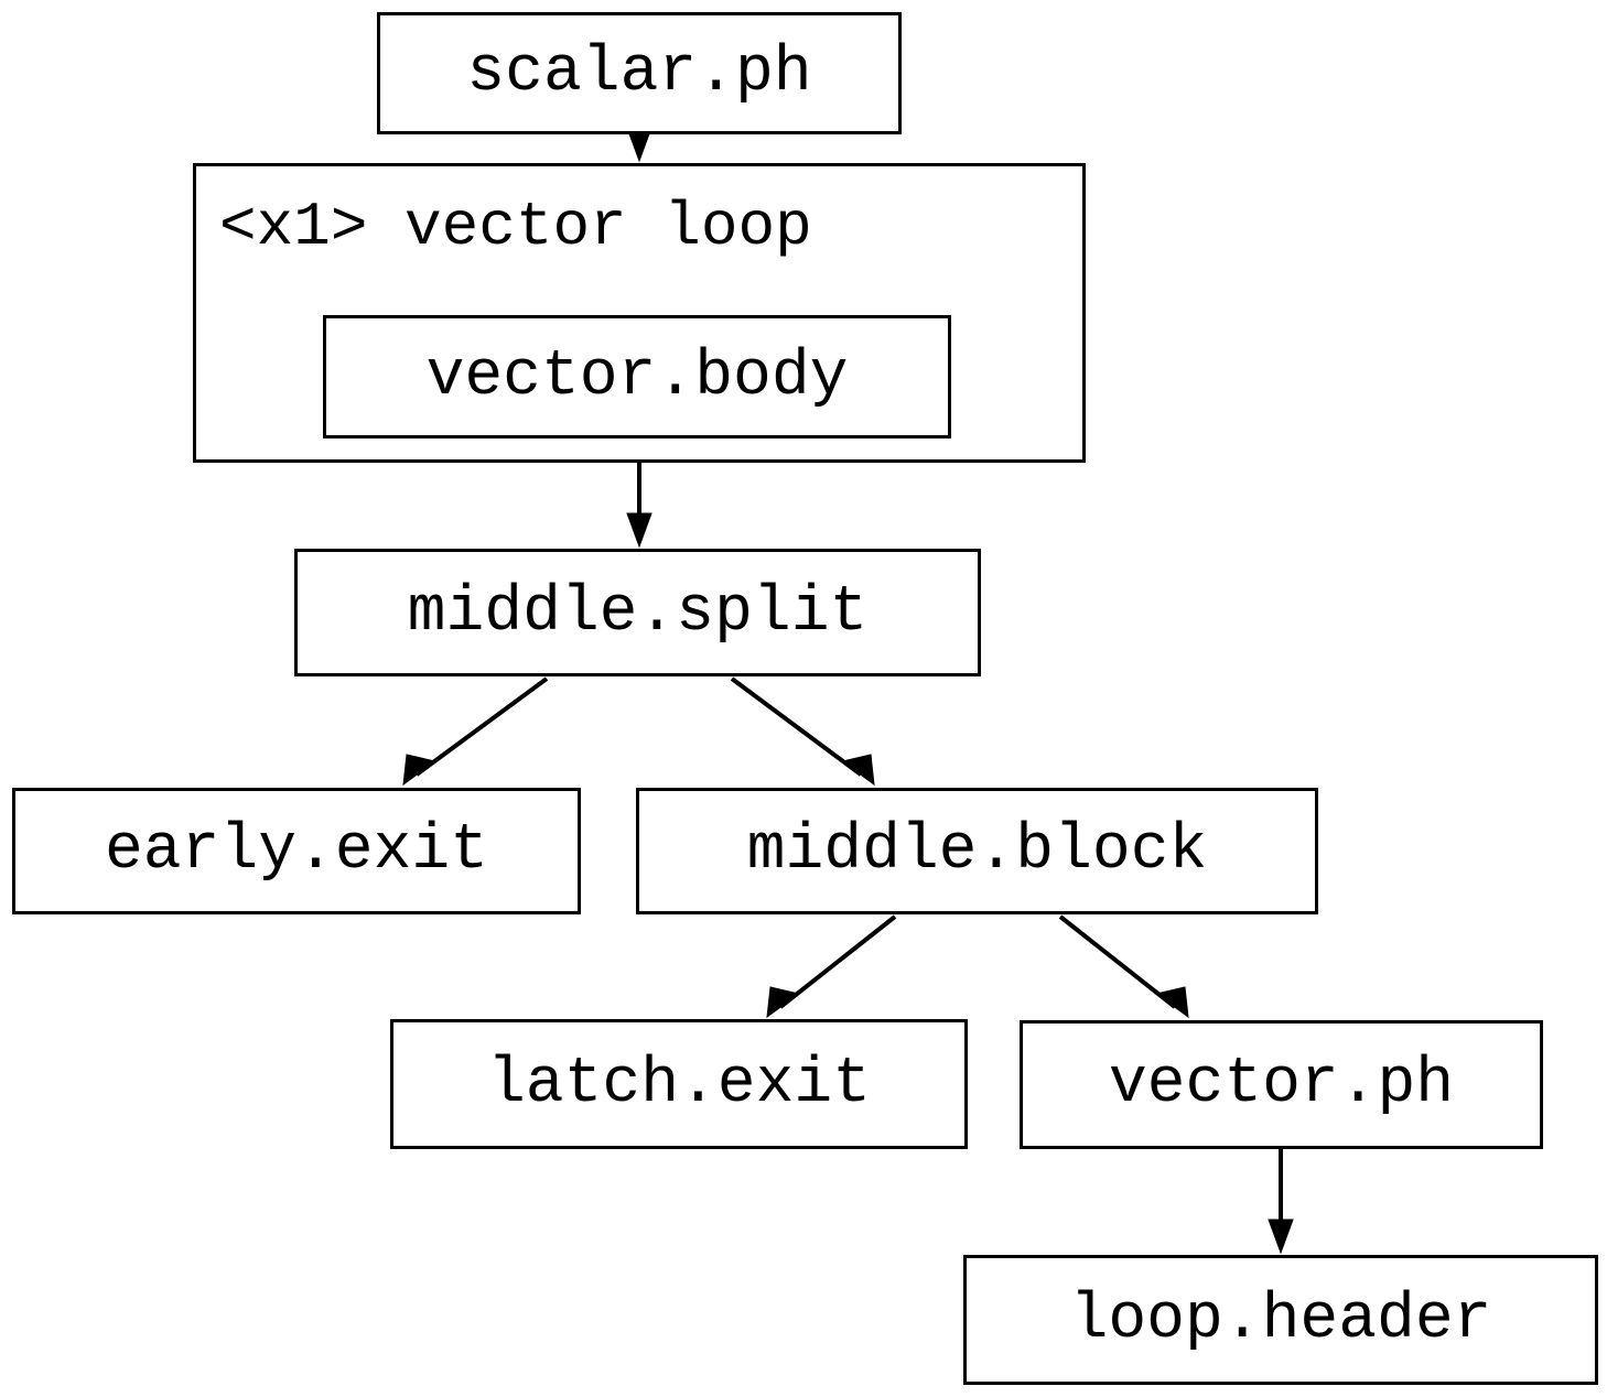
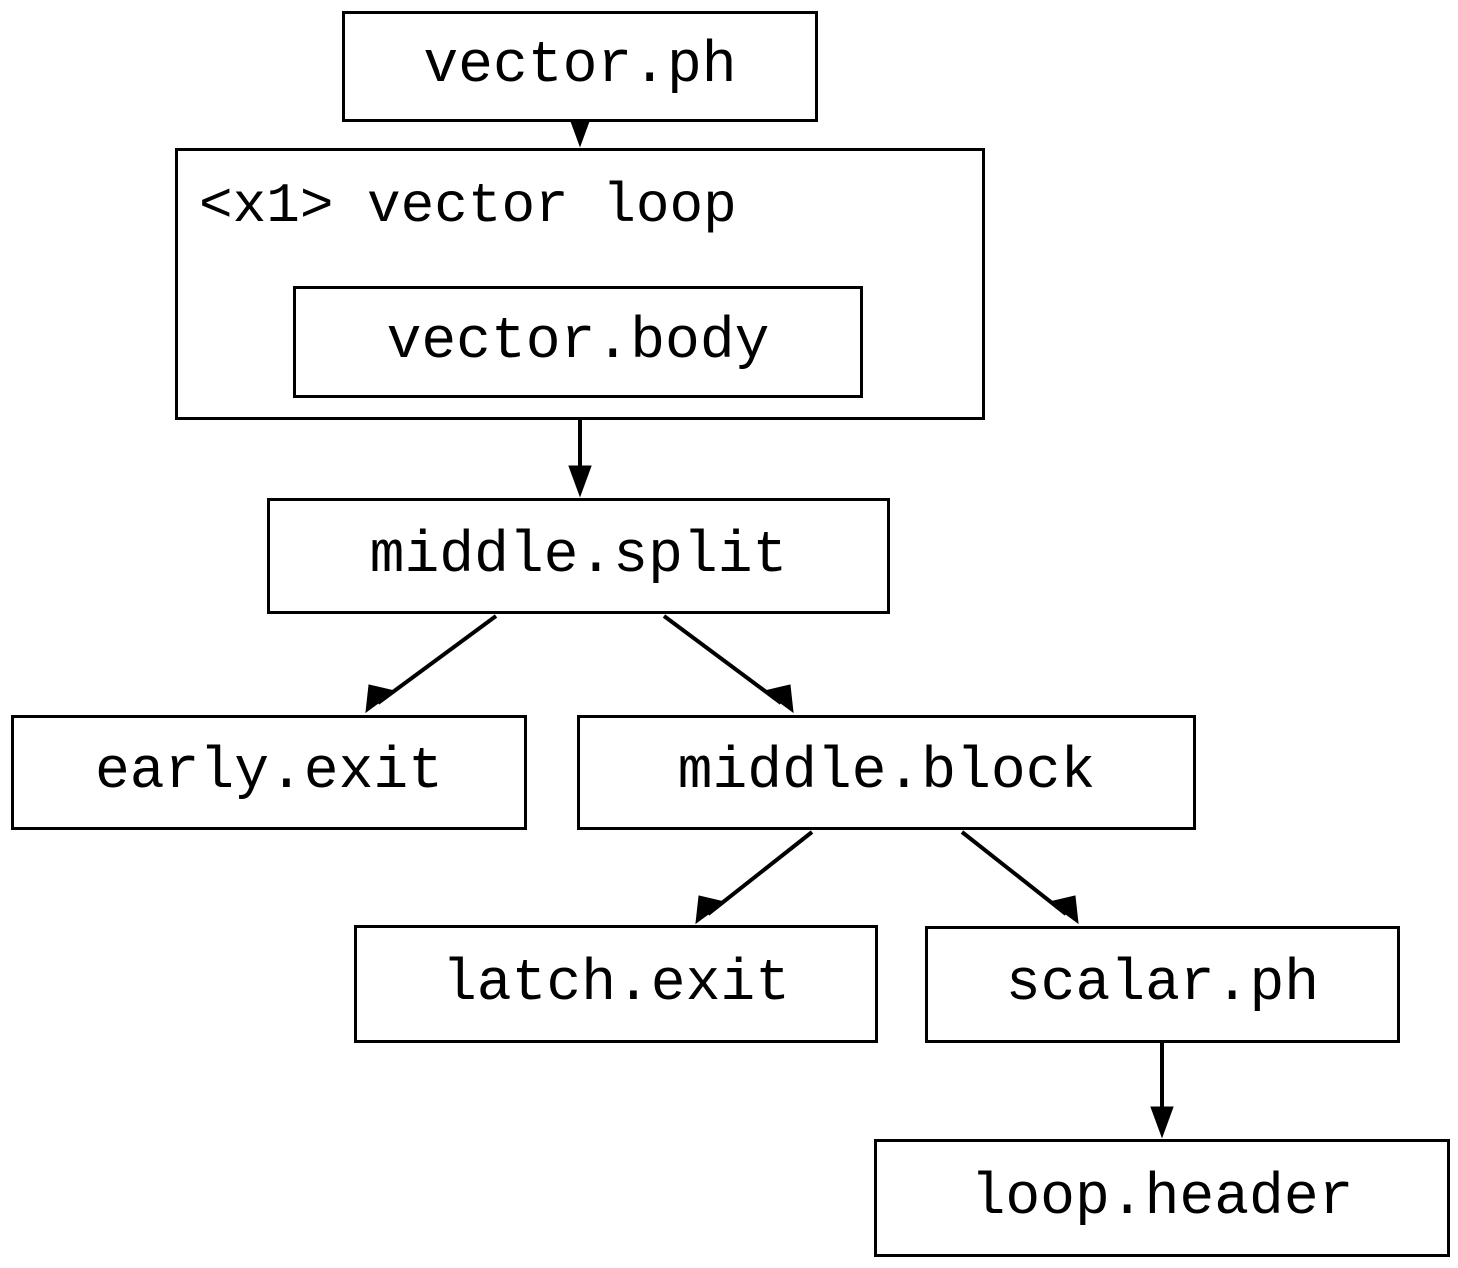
  <x1> vector loop
- scalar.ph
+ vector.ph
  vector.body
  middle.split
  early.exit
  middle.block
  latch.exit
- vector.ph
+ scalar.ph
  loop.header
